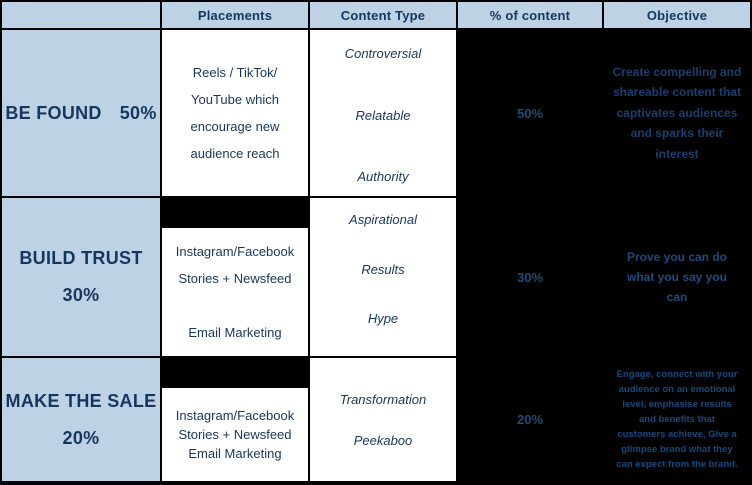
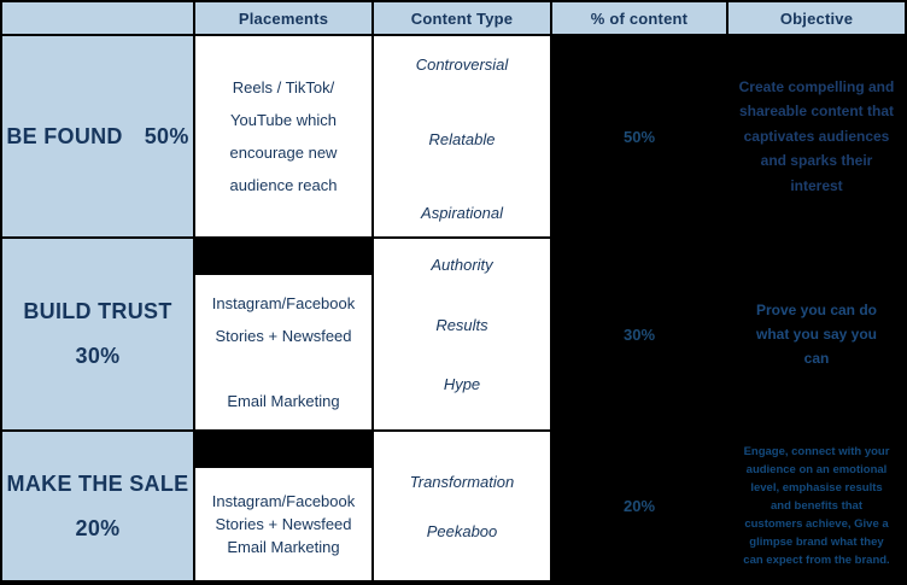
  Placements
  Content Type
  % of content
  Objective
  BE FOUND
  50%
  Reels / TikTok/
  YouTube which
  encourage new
  audience reach
  Controversial
  Relatable
- Authority
+ Aspirational
  50%
  Create compelling and shareable content that captivates audiences and sparks their interest
  BUILD TRUST
  30%
  Instagram/Facebook
  Stories + Newsfeed
  Email Marketing
- Aspirational
+ Authority
  Results
  Hype
  30%
  Prove you can do what you say you can
  MAKE THE SALE
  20%
  Instagram/Facebook
  Stories + Newsfeed
  Email Marketing
  Transformation
  Peekaboo
  20%
  Engage, connect with your audience on an emotional level, emphasise results and benefits that customers achieve, Give a glimpse brand what they can expect from the brand.
